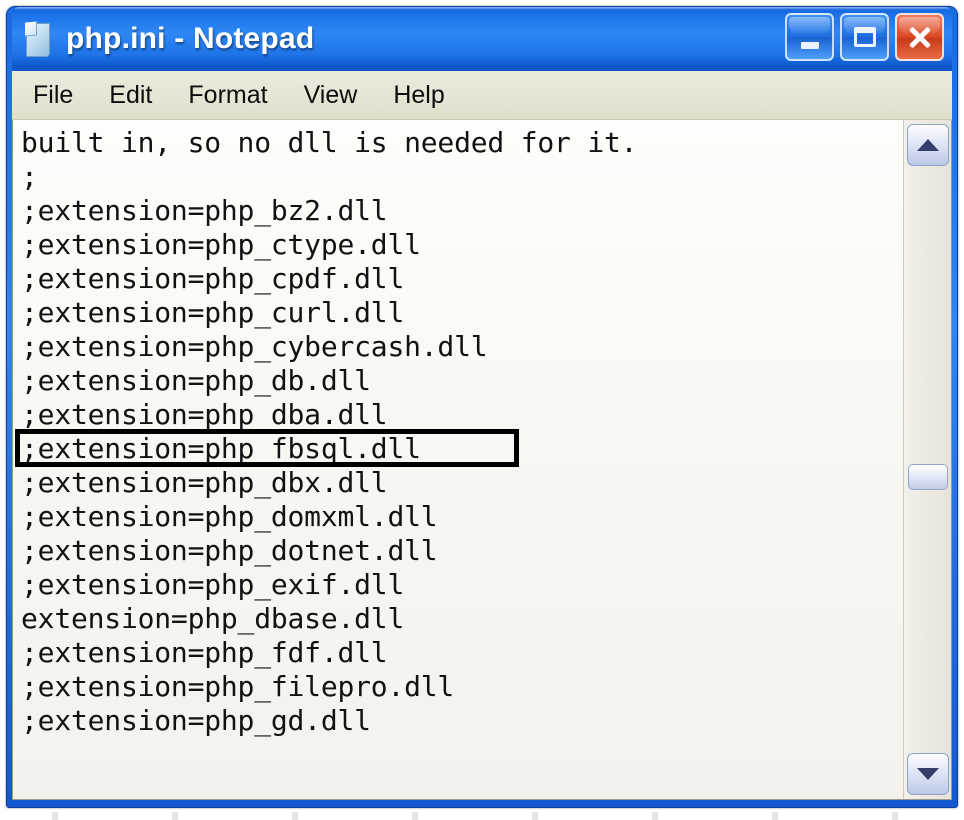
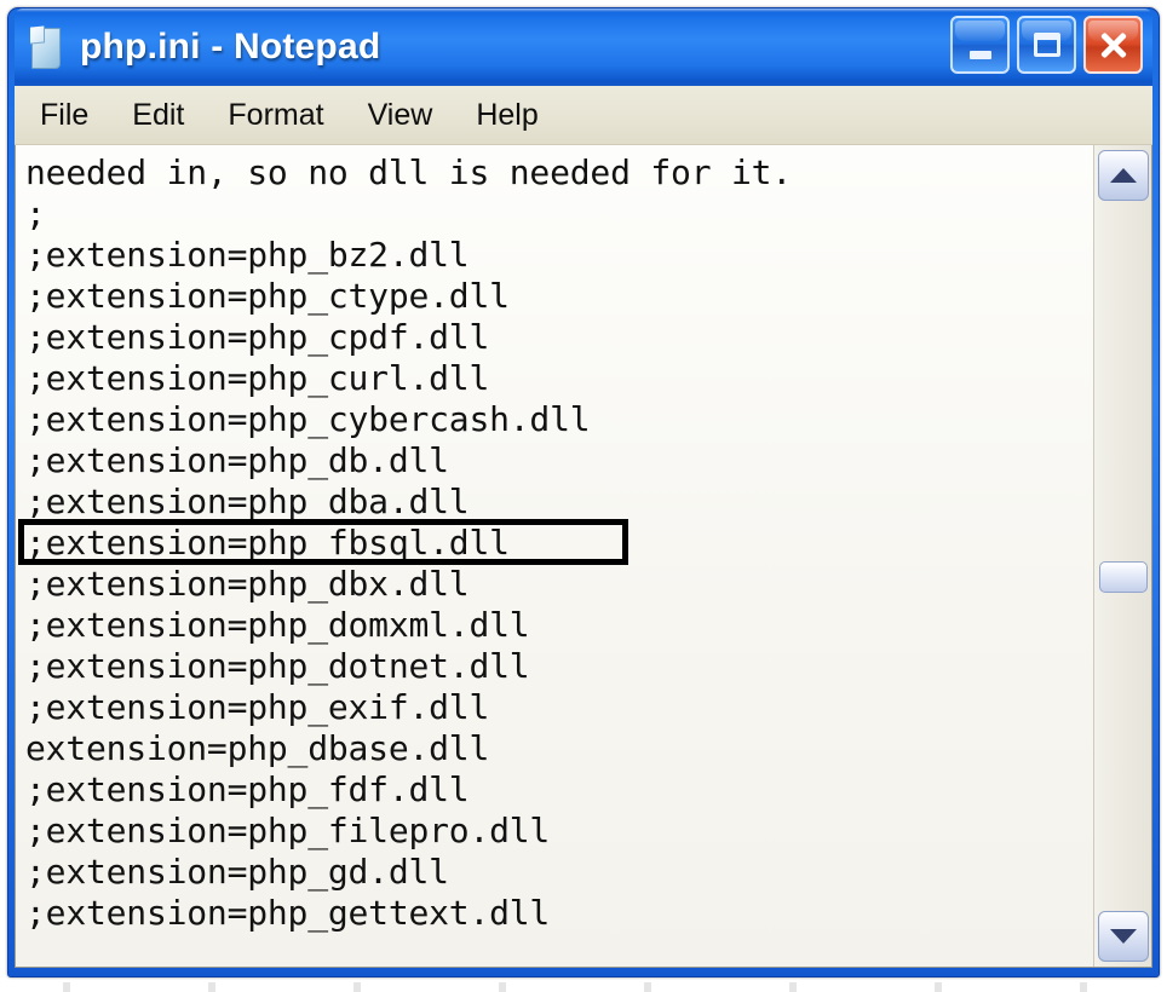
  php.ini - Notepad
  File
  Edit
  Format
  View
  Help
- built in, so no dll is needed for it.
+ needed in, so no dll is needed for it.
  ;
  ;extension=php_bz2.dll
  ;extension=php_ctype.dll
  ;extension=php_cpdf.dll
  ;extension=php_curl.dll
  ;extension=php_cybercash.dll
  ;extension=php_db.dll
  ;extension=php_dba.dll
  ;extension=php_fbsql.dll
  ;extension=php_dbx.dll
  ;extension=php_domxml.dll
  ;extension=php_dotnet.dll
  ;extension=php_exif.dll
  extension=php_dbase.dll
  ;extension=php_fdf.dll
  ;extension=php_filepro.dll
  ;extension=php_gd.dll
+ ;extension=php_gettext.dll
